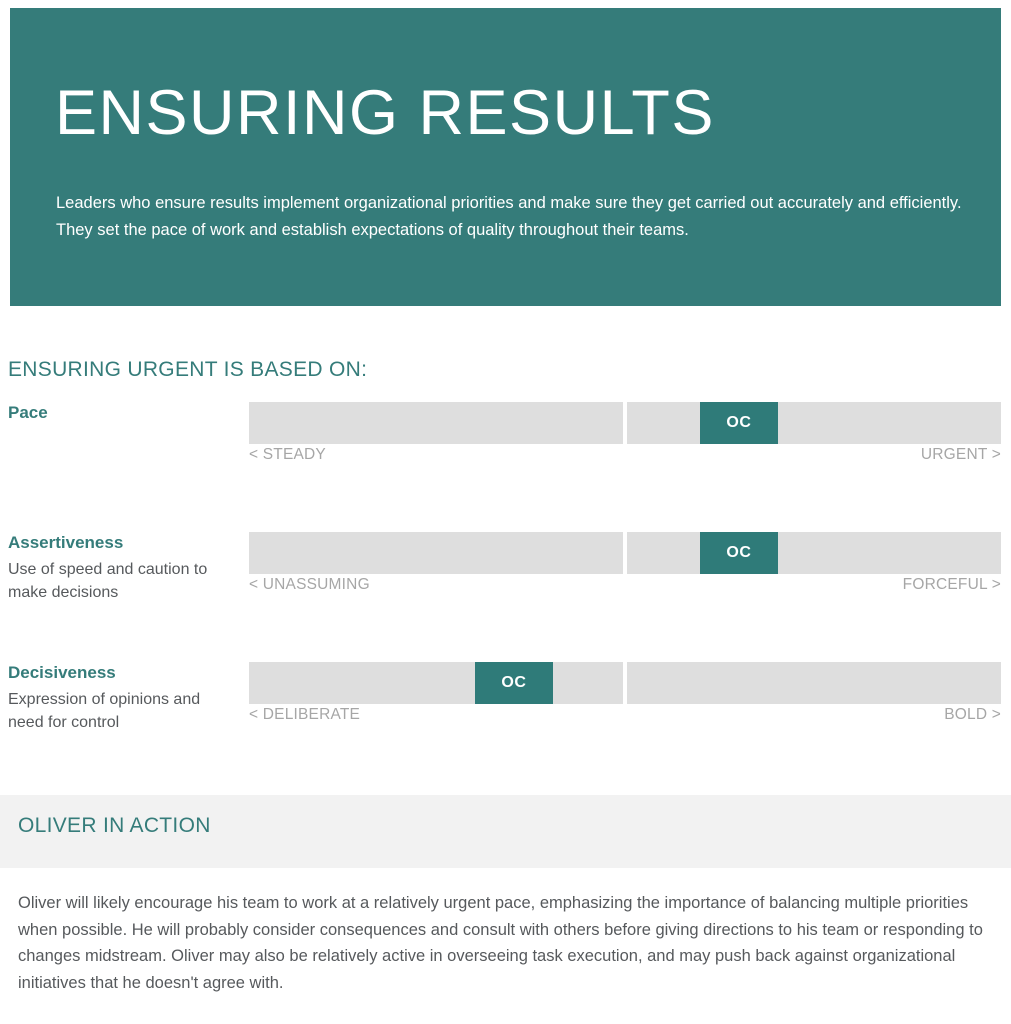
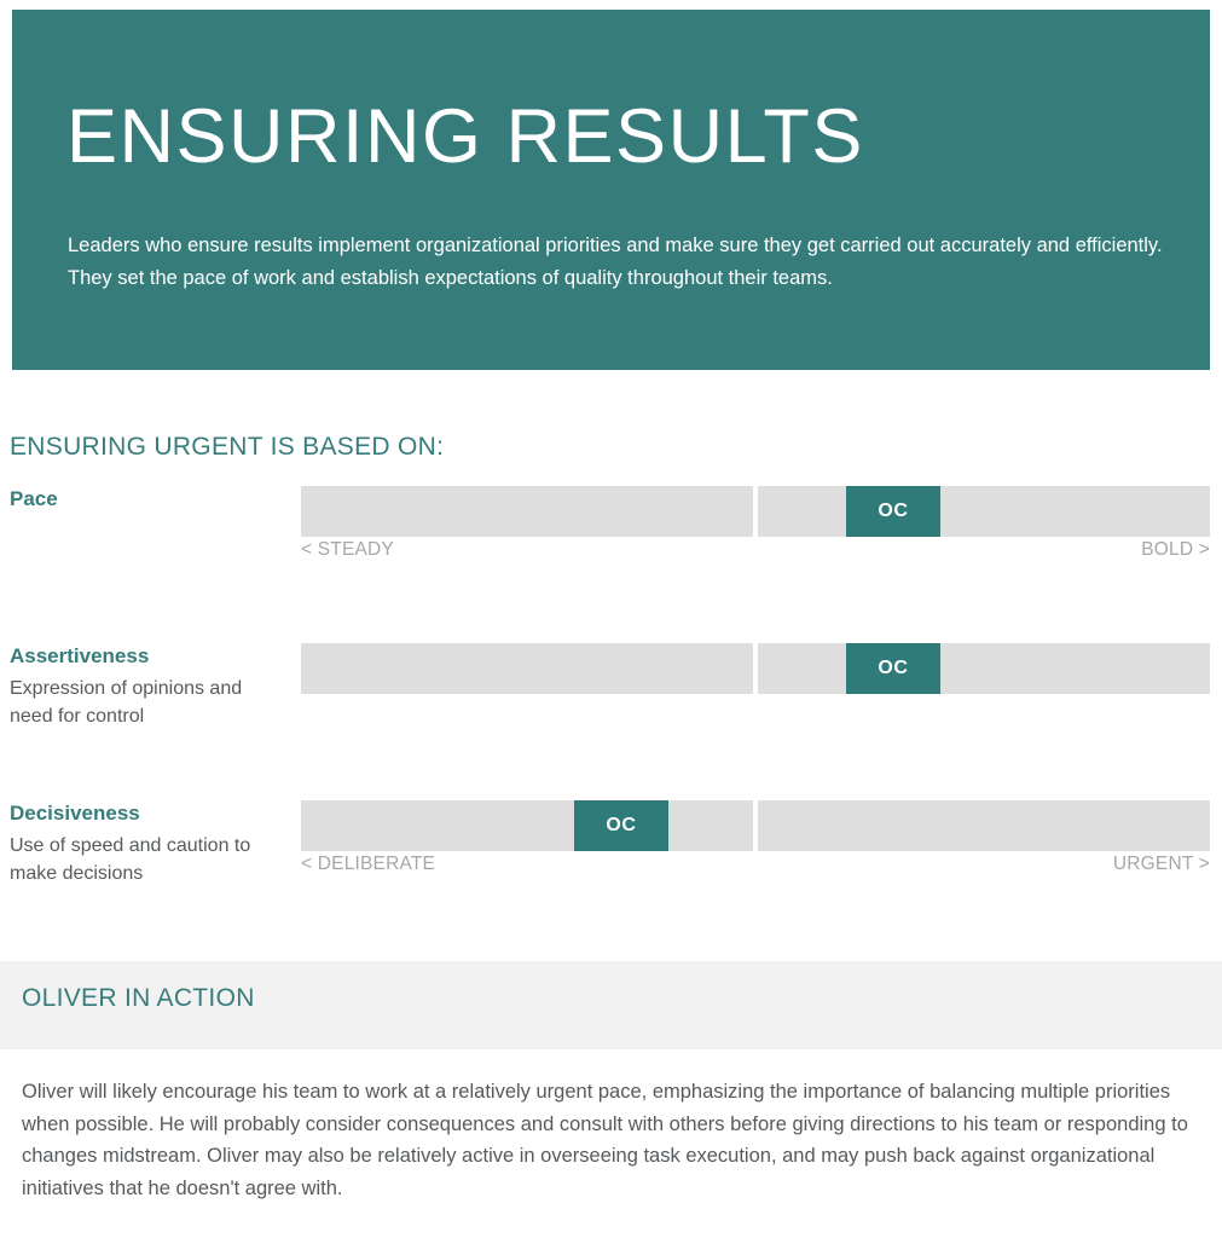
  ENSURING RESULTS
  Leaders who ensure results implement organizational priorities and make sure they get carried out accurately and efficiently. They set the pace of work and establish expectations of quality throughout their teams.
  ENSURING URGENT IS BASED ON:
  Pace
  OC
  < STEADY
- URGENT >
+ BOLD >
  Assertiveness
- Use of speed and caution to make decisions
+ Expression of opinions and need for control
  OC
- < UNASSUMING
- FORCEFUL >
  Decisiveness
- Expression of opinions and need for control
+ Use of speed and caution to make decisions
  OC
  < DELIBERATE
- BOLD >
+ URGENT >
  OLIVER IN ACTION
  Oliver will likely encourage his team to work at a relatively urgent pace, emphasizing the importance of balancing multiple priorities when possible. He will probably consider consequences and consult with others before giving directions to his team or responding to changes midstream. Oliver may also be relatively active in overseeing task execution, and may push back against organizational initiatives that he doesn't agree with.
